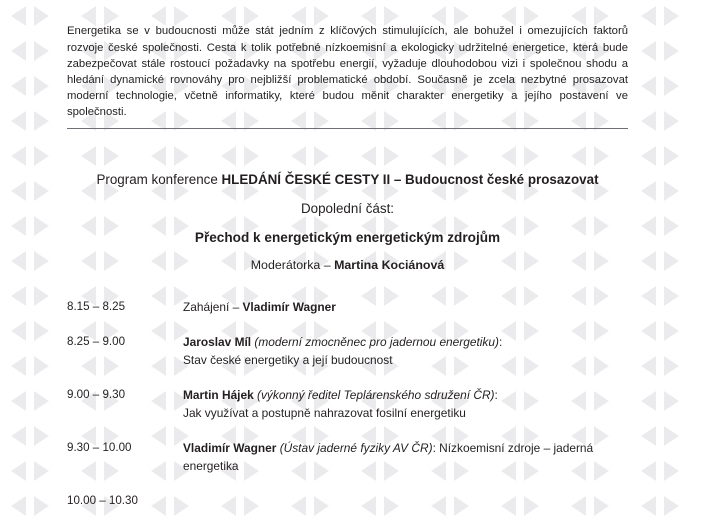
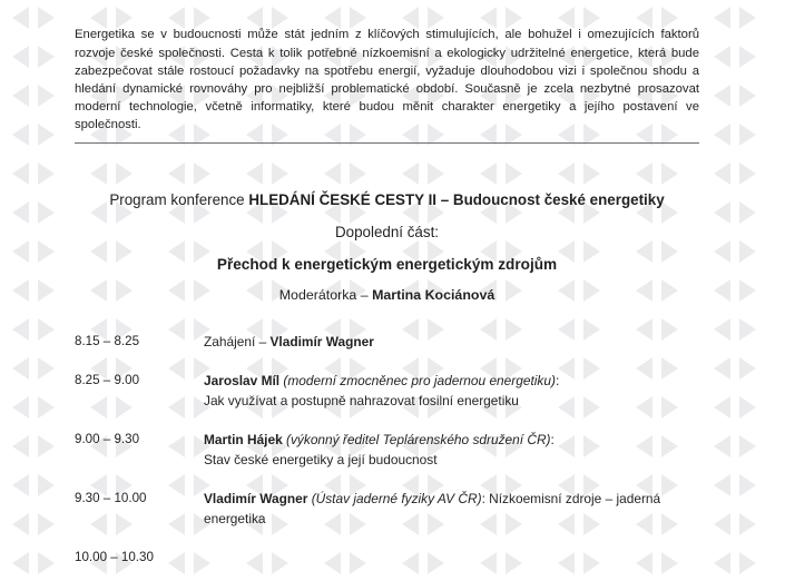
  Energetika se v budoucnosti může stát jedním z klíčových stimulujících, ale bohužel i omezujících faktorů rozvoje české společnosti. Cesta k tolik potřebné nízkoemisní a ekologicky udržitelné energetice, která bude zabezpečovat stále rostoucí požadavky na spotřebu energií, vyžaduje dlouhodobou vizi i společnou shodu a hledání dynamické rovnováhy pro nejbližší problematické období. Současně je zcela nezbytné prosazovat moderní technologie, včetně informatiky, které budou měnit charakter energetiky a jejího postavení ve společnosti.
- Program konference HLEDÁNÍ ČESKÉ CESTY II – Budoucnost české prosazovat
+ Program konference HLEDÁNÍ ČESKÉ CESTY II – Budoucnost české energetiky
  Dopolední část:
  Přechod k energetickým energetickým zdrojům
  Moderátorka – Martina Kociánová
  8.15 – 8.25
  Zahájení – Vladimír Wagner
  8.25 – 9.00
  Jaroslav Míl (moderní zmocněnec pro jadernou energetiku):
- Stav české energetiky a její budoucnost
+ Jak využívat a postupně nahrazovat fosilní energetiku
  9.00 – 9.30
  Martin Hájek (výkonný ředitel Teplárenského sdružení ČR):
- Jak využívat a postupně nahrazovat fosilní energetiku
+ Stav české energetiky a její budoucnost
  9.30 – 10.00
  Vladimír Wagner (Ústav jaderné fyziky AV ČR): Nízkoemisní zdroje – jaderná energetika
  10.00 – 10.30
